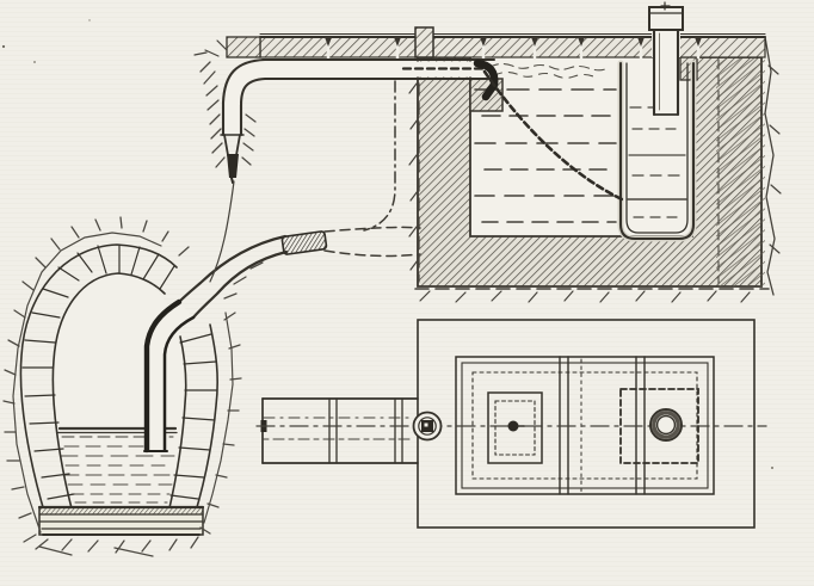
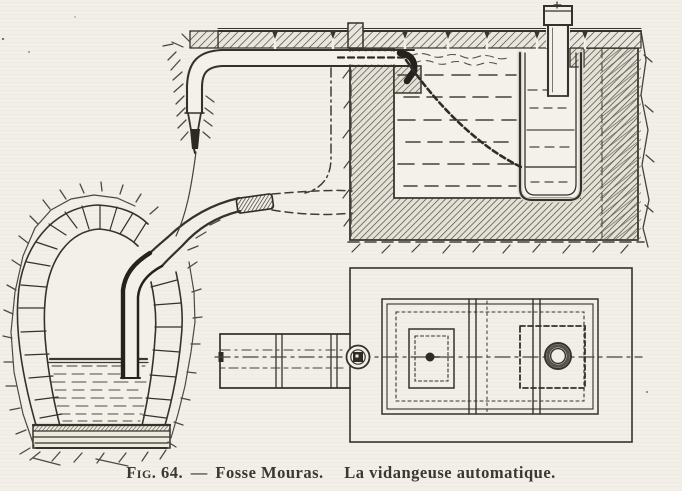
+ Fig. 64. — Fosse Mouras. La vidangeuse automatique.
